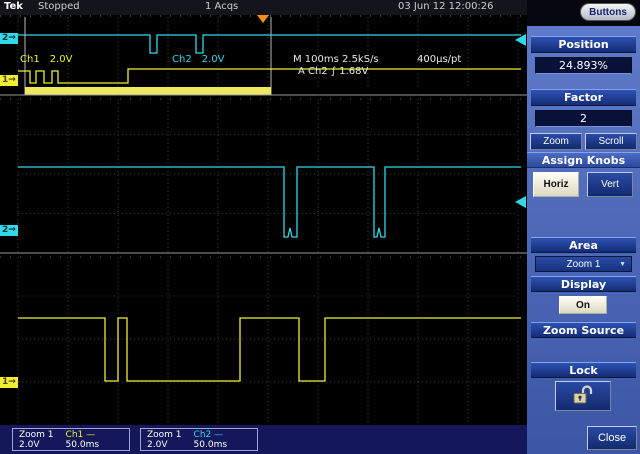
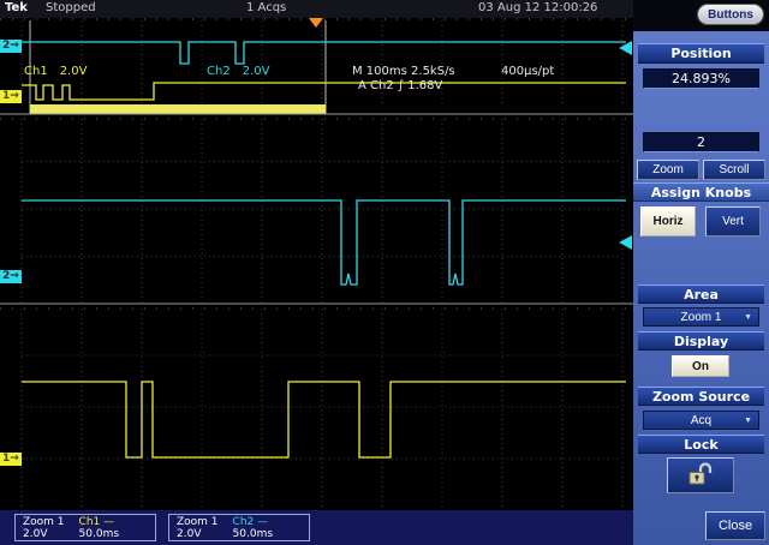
  Tek
  Stopped
  1 Acqs
- 03 Jun 12 12:00:26
+ 03 Aug 12 12:00:26
  Buttons
  2→
  1→
  2→
  1→
  Ch1 2.0V
  Ch2 2.0V
  M 100ms 2.5kS/s
  400µs/pt
  A Ch2 ∫ 1.68V
  Zoom 1
  2.0V
  Ch1 —
  50.0ms
  Zoom 1
  2.0V
  Ch2 —
  50.0ms
  Position
  24.893%
- Factor
  2
  Zoom
  Scroll
  Assign Knobs
  Horiz
  Vert
  Area
  Zoom 1
  Display
  On
  Zoom Source
+ Acq
  Lock
  Close
